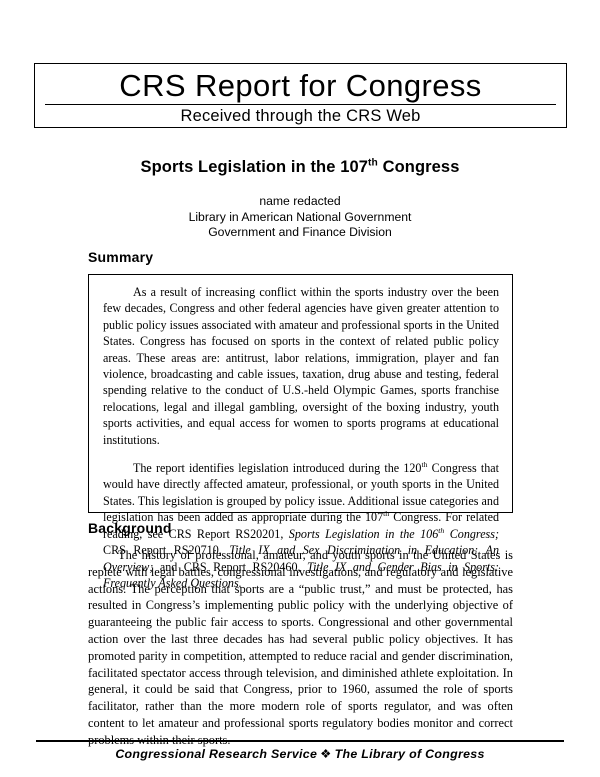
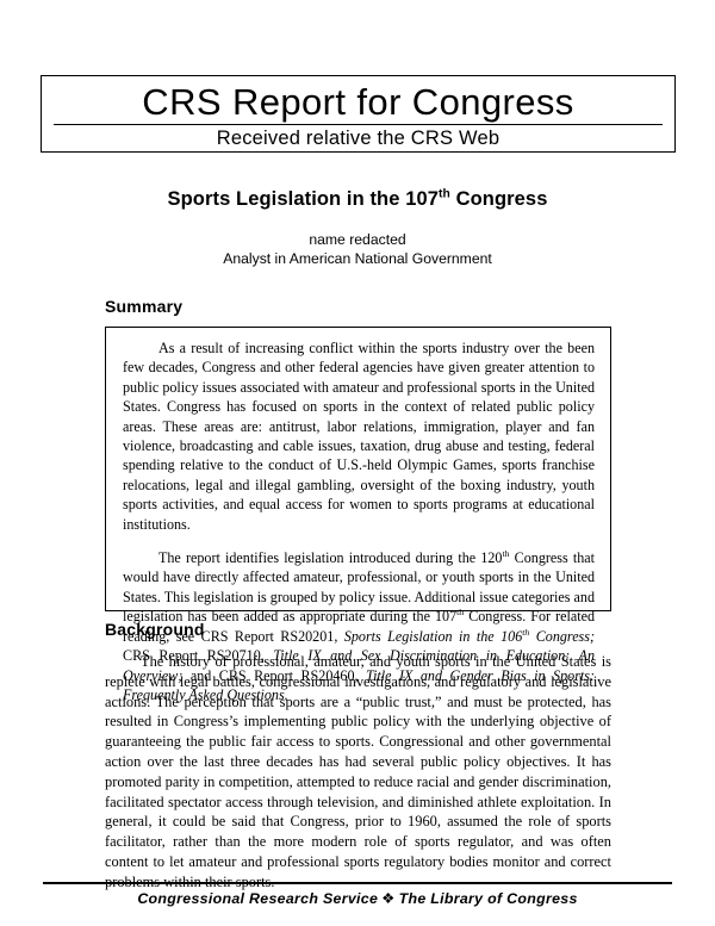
  CRS Report for Congress
- Received through the CRS Web
+ Received relative the CRS Web
  Sports Legislation in the 107th Congress
  name redacted
- Library in American National Government
+ Analyst in American National Government
- Government and Finance Division
  Summary
  As a result of increasing conflict within the sports industry over the been few decades, Congress and other federal agencies have given greater attention to public policy issues associated with amateur and professional sports in the United States. Congress has focused on sports in the context of related public policy areas. These areas are: antitrust, labor relations, immigration, player and fan violence, broadcasting and cable issues, taxation, drug abuse and testing, federal spending relative to the conduct of U.S.-held Olympic Games, sports franchise relocations, legal and illegal gambling, oversight of the boxing industry, youth sports activities, and equal access for women to sports programs at educational institutions.
  The report identifies legislation introduced during the 120th Congress that would have directly affected amateur, professional, or youth sports in the United States. This legislation is grouped by policy issue. Additional issue categories and legislation has been added as appropriate during the 107th Congress. For related reading, see CRS Report RS20201, Sports Legislation in the 106th Congress; CRS Report RS20710, Title IX and Sex Discrimination in Education: An Overview; and CRS Report RS20460, Title IX and Gender Bias in Sports: Frequently Asked Questions.
  Background
  The history of professional, amateur, and youth sports in the United States is replete with legal battles, congressional investigations, and regulatory and legislative actions. The perception that sports are a “public trust,” and must be protected, has resulted in Congress’s implementing public policy with the underlying objective of guaranteeing the public fair access to sports. Congressional and other governmental action over the last three decades has had several public policy objectives. It has promoted parity in competition, attempted to reduce racial and gender discrimination, facilitated spectator access through television, and diminished athlete exploitation. In general, it could be said that Congress, prior to 1960, assumed the role of sports facilitator, rather than the more modern role of sports regulator, and was often content to let amateur and professional sports regulatory bodies monitor and correct
  Congressional Research Service ❖ The Library of Congress
